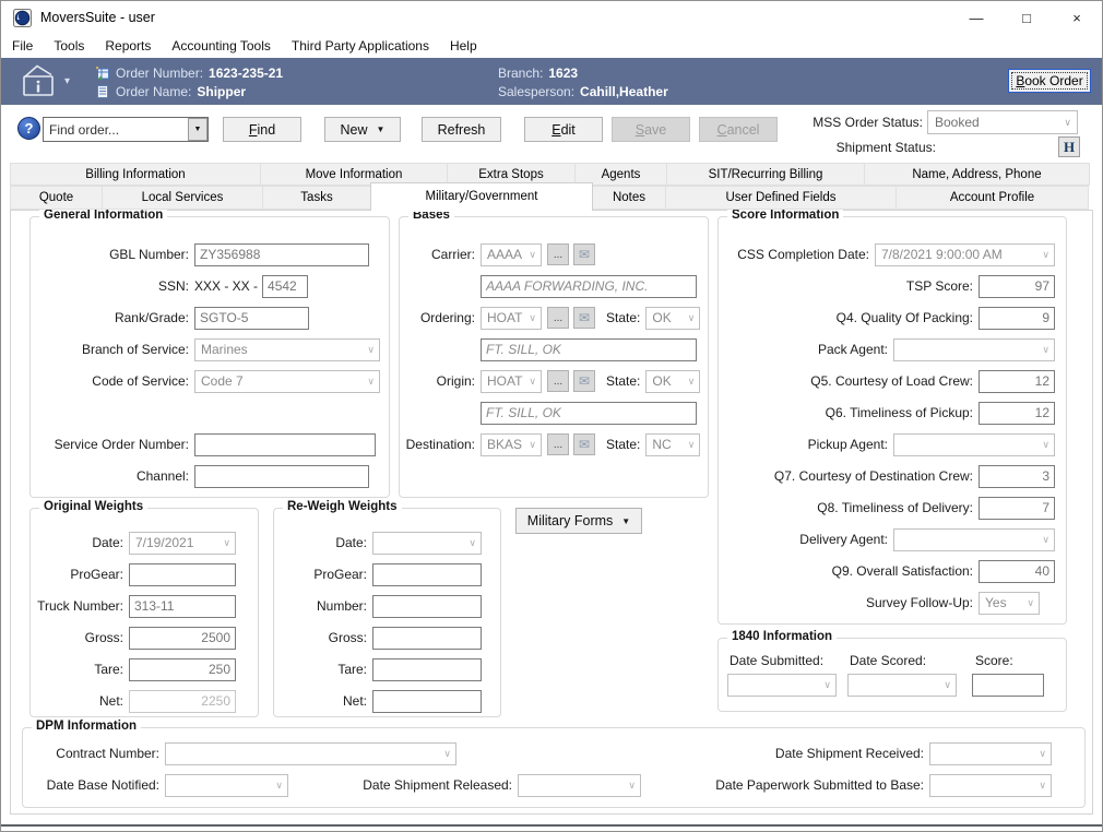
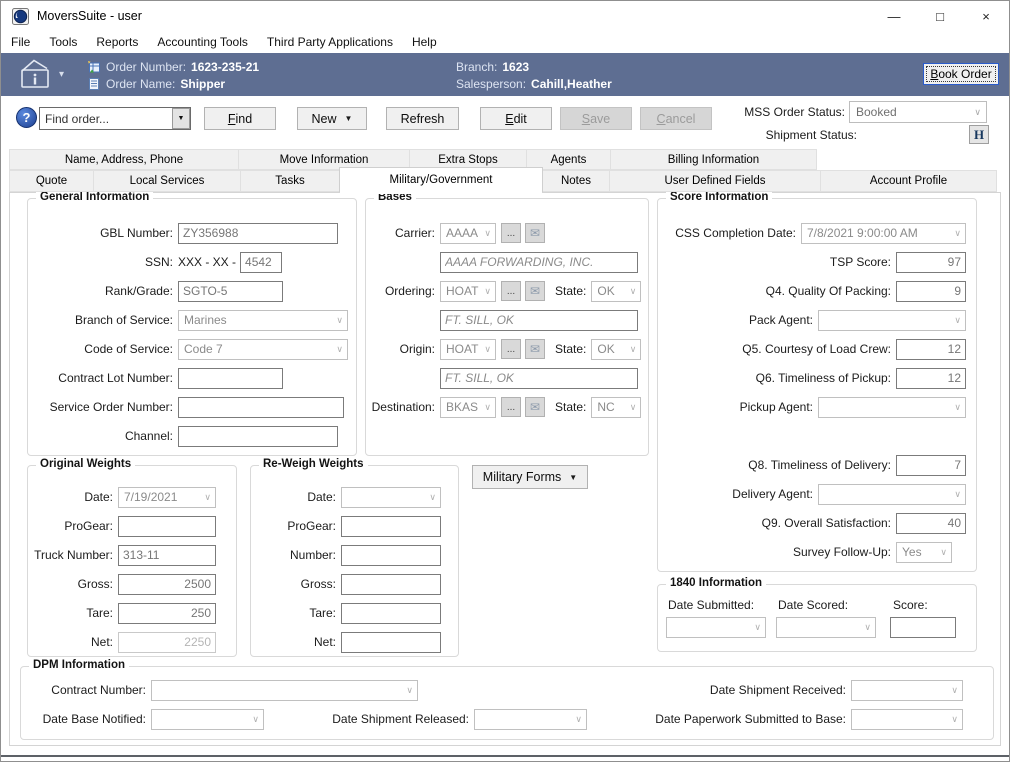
  MoversSuite - user
  —
  □
  ×
  File
  Tools
  Reports
  Accounting Tools
  Third Party Applications
  Help
  ▾
  Order Number:
  1623-235-21
  Order Name:
  Shipper
  Branch:
  1623
  Salesperson:
  Cahill,Heather
  Book Order
  ?
  Find order...
  Find
  New
  ▼
  Refresh
  Edit
  Save
  Cancel
  MSS Order Status:
  Booked
  ∨
  Shipment Status:
  H
- Billing Information
+ Name, Address, Phone
  Move Information
  Extra Stops
  Agents
- SIT/Recurring Billing
- Name, Address, Phone
+ Billing Information
  Quote
  Local Services
  Tasks
  Military/Government
  Notes
  User Defined Fields
  Account Profile
  General Information
  GBL Number:
  ZY356988
  SSN:
  XXX - XX -
  4542
  Rank/Grade:
  SGTO-5
  Branch of Service:
  Marines
  ∨
  Code of Service:
  Code 7
  ∨
+ Contract Lot Number:
  Service Order Number:
  Channel:
  Bases
  Carrier:
  AAAA
  ∨
  ...
  ✉
  AAAA FORWARDING, INC.
  Ordering:
  HOAT
  ∨
  ...
  ✉
  State:
  OK
  ∨
  FT. SILL, OK
  Origin:
  HOAT
  ∨
  ...
  ✉
  State:
  OK
  ∨
  FT. SILL, OK
  Destination:
  BKAS
  ∨
  ...
  ✉
  State:
  NC
  ∨
  Score Information
  CSS Completion Date:
  7/8/2021 9:00:00 AM
  ∨
  TSP Score:
  97
  Q4. Quality Of Packing:
  9
  Pack Agent:
  ∨
  Q5. Courtesy of Load Crew:
  12
  Q6. Timeliness of Pickup:
  12
  Pickup Agent:
  ∨
- Q7. Courtesy of Destination Crew:
- 3
  Q8. Timeliness of Delivery:
  7
  Delivery Agent:
  ∨
  Q9. Overall Satisfaction:
  40
  Survey Follow-Up:
  Yes
  ∨
  Original Weights
  Date:
  7/19/2021
  ∨
  ProGear:
  Truck Number:
  313-11
  Gross:
  2500
  Tare:
  250
  Net:
  2250
  Re-Weigh Weights
  Date:
  ∨
  ProGear:
  Number:
  Gross:
  Tare:
  Net:
  Military Forms
  ▼
  1840 Information
  Date Submitted:
  Date Scored:
  Score:
  ∨
  ∨
  DPM Information
  Contract Number:
  ∨
  Date Shipment Received:
  ∨
  Date Base Notified:
  ∨
  Date Shipment Released:
  ∨
  Date Paperwork Submitted to Base:
  ∨
